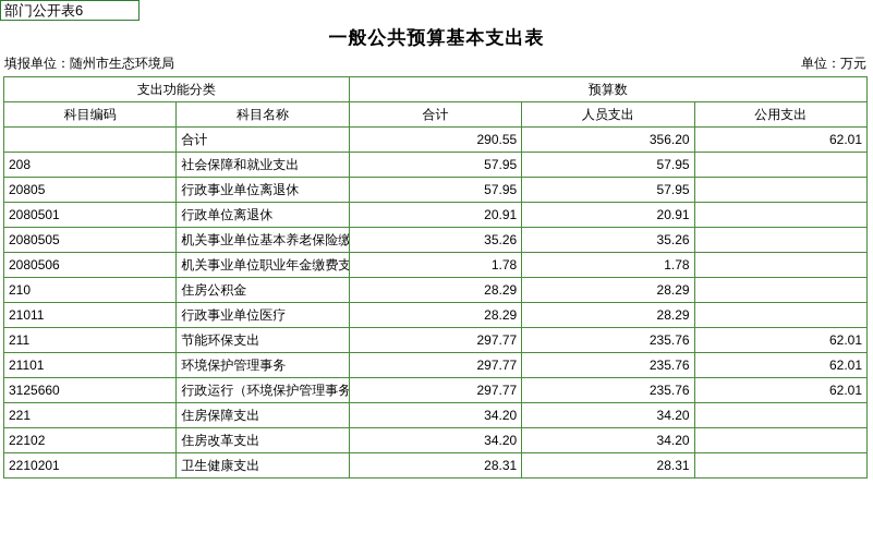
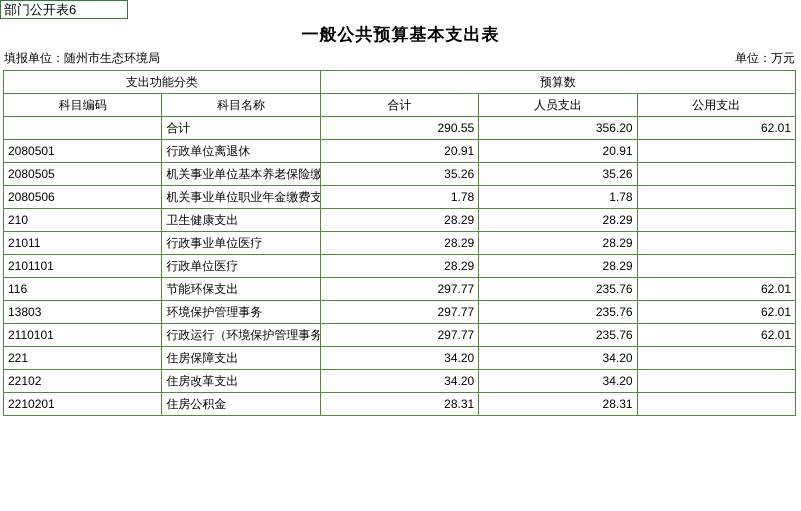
  部门公开表6
  一般公共预算基本支出表
  填报单位：随州市生态环境局
  单位：万元
  支出功能分类	预算数
  科目编码	科目名称	合计	人员支出	公用支出
  	合计	290.55	356.20	62.01
- 208	社会保障和就业支出	57.95	57.95
- 20805	行政事业单位离退休	57.95	57.95
  2080501	行政单位离退休	20.91	20.91
  2080505	机关事业单位基本养老保险缴	35.26	35.26
  2080506	机关事业单位职业年金缴费支	1.78	1.78
- 210	住房公积金	28.29	28.29
+ 210	卫生健康支出	28.29	28.29
  21011	行政事业单位医疗	28.29	28.29
+ 2101101	行政单位医疗	28.29	28.29
- 211	节能环保支出	297.77	235.76	62.01
+ 116	节能环保支出	297.77	235.76	62.01
- 21101	环境保护管理事务	297.77	235.76	62.01
+ 13803	环境保护管理事务	297.77	235.76	62.01
- 3125660	行政运行（环境保护管理事务	297.77	235.76	62.01
+ 2110101	行政运行（环境保护管理事务	297.77	235.76	62.01
  221	住房保障支出	34.20	34.20
  22102	住房改革支出	34.20	34.20
- 2210201	卫生健康支出	28.31	28.31
+ 2210201	住房公积金	28.31	28.31
